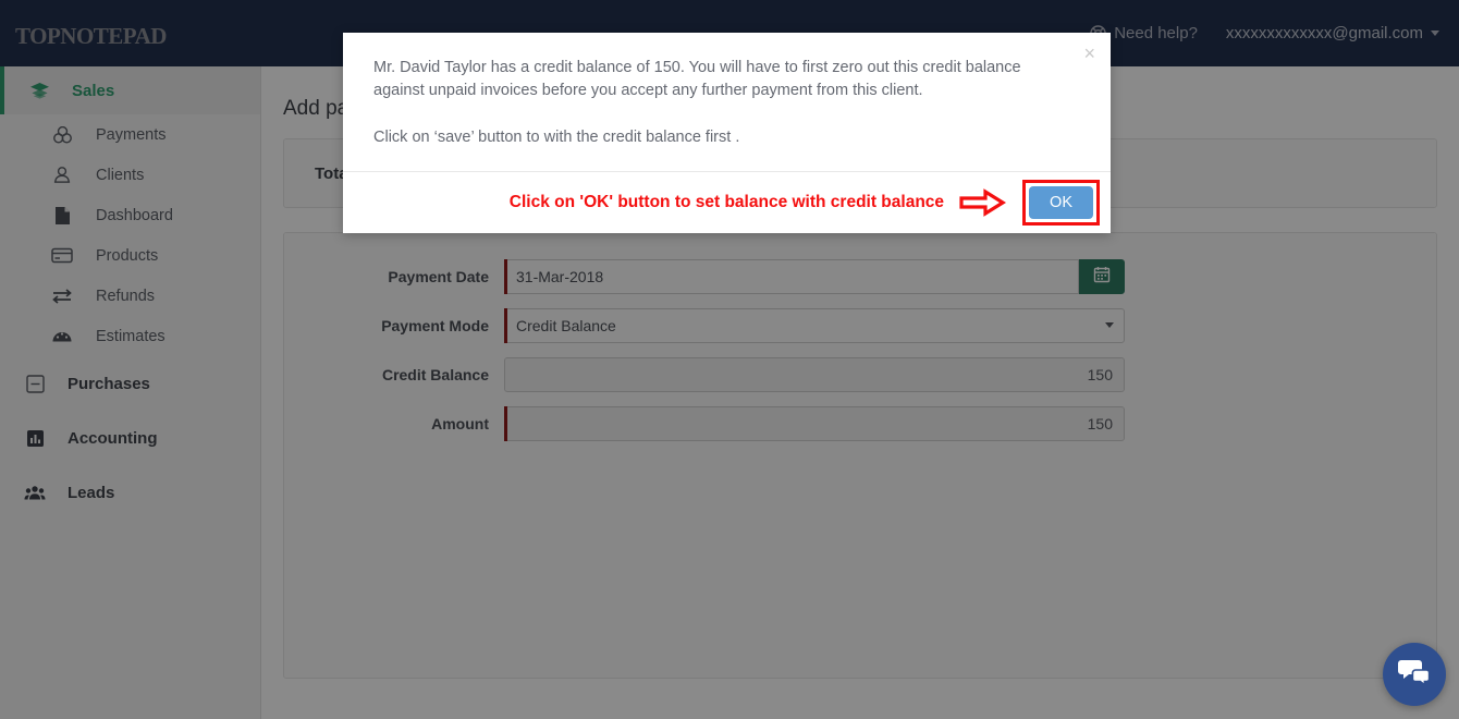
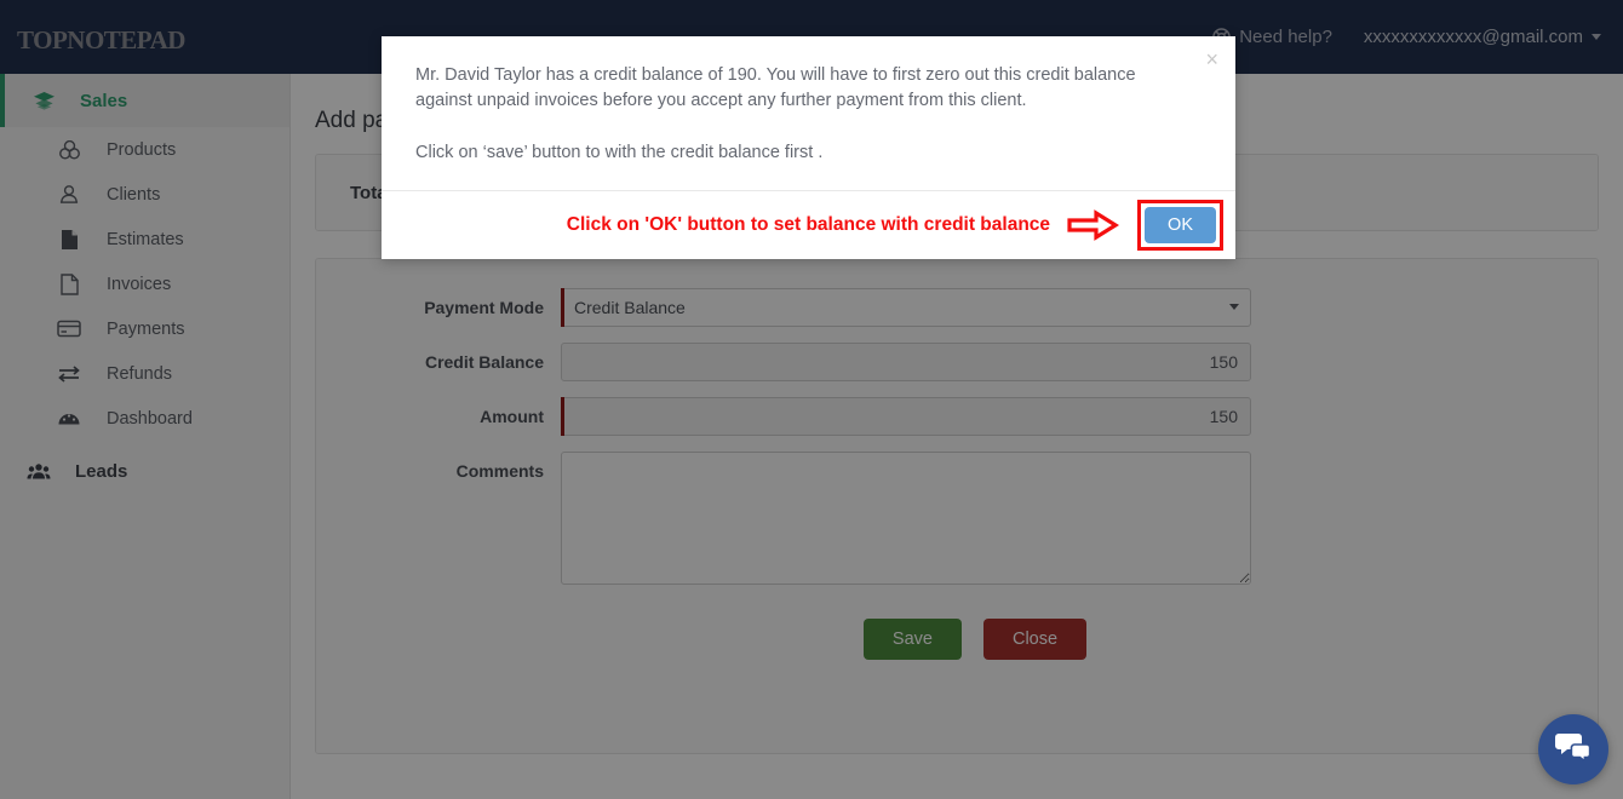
  topnotepad
  Need help?
  xxxxxxxxxxxxx@gmail.com
  Sales
- Payments
+ Products
  Clients
- Dashboard
+ Estimates
+ Invoices
- Products
+ Payments
  Refunds
- Estimates
+ Dashboard
- Purchases
- Accounting
  Leads
- Payment Date
- 31-Mar-2018
  Payment Mode
  Credit Balance
  Credit Balance
  150
  Amount
  150
+ Comments
+ Save
+ Close
  ×
- Mr. David Taylor has a credit balance of 150. You will have to first zero out this credit balance against unpaid invoices before you accept any further payment from this client.
+ Mr. David Taylor has a credit balance of 190. You will have to first zero out this credit balance against unpaid invoices before you accept any further payment from this client.
  Click on ‘save’ button to with the credit balance first .
  Click on 'OK' button to set balance with credit balance
  OK
